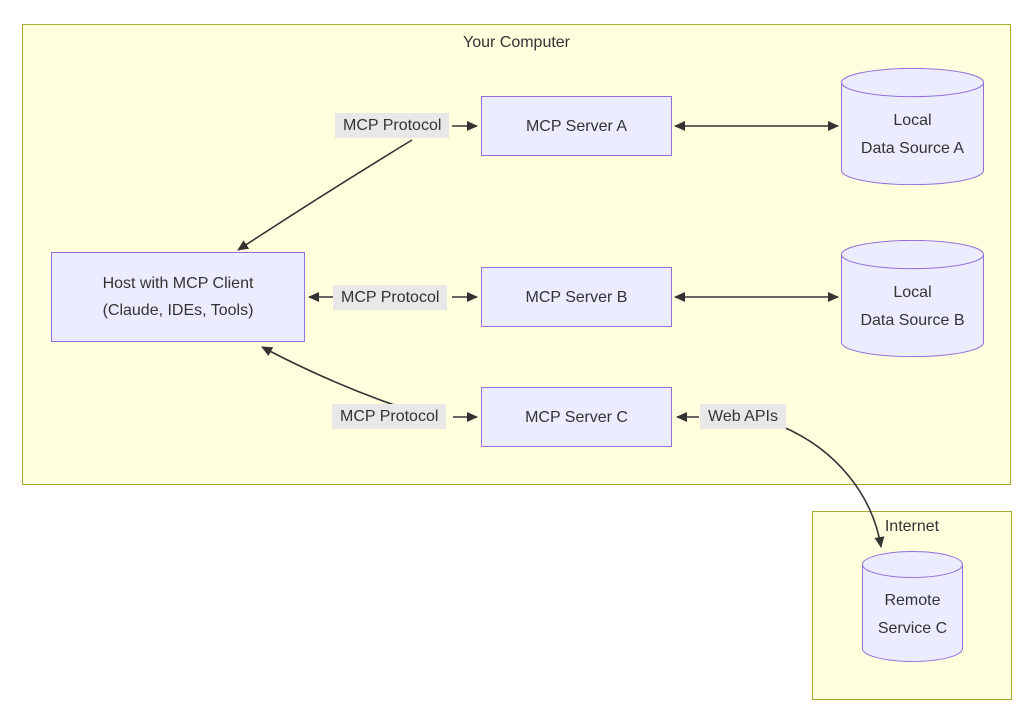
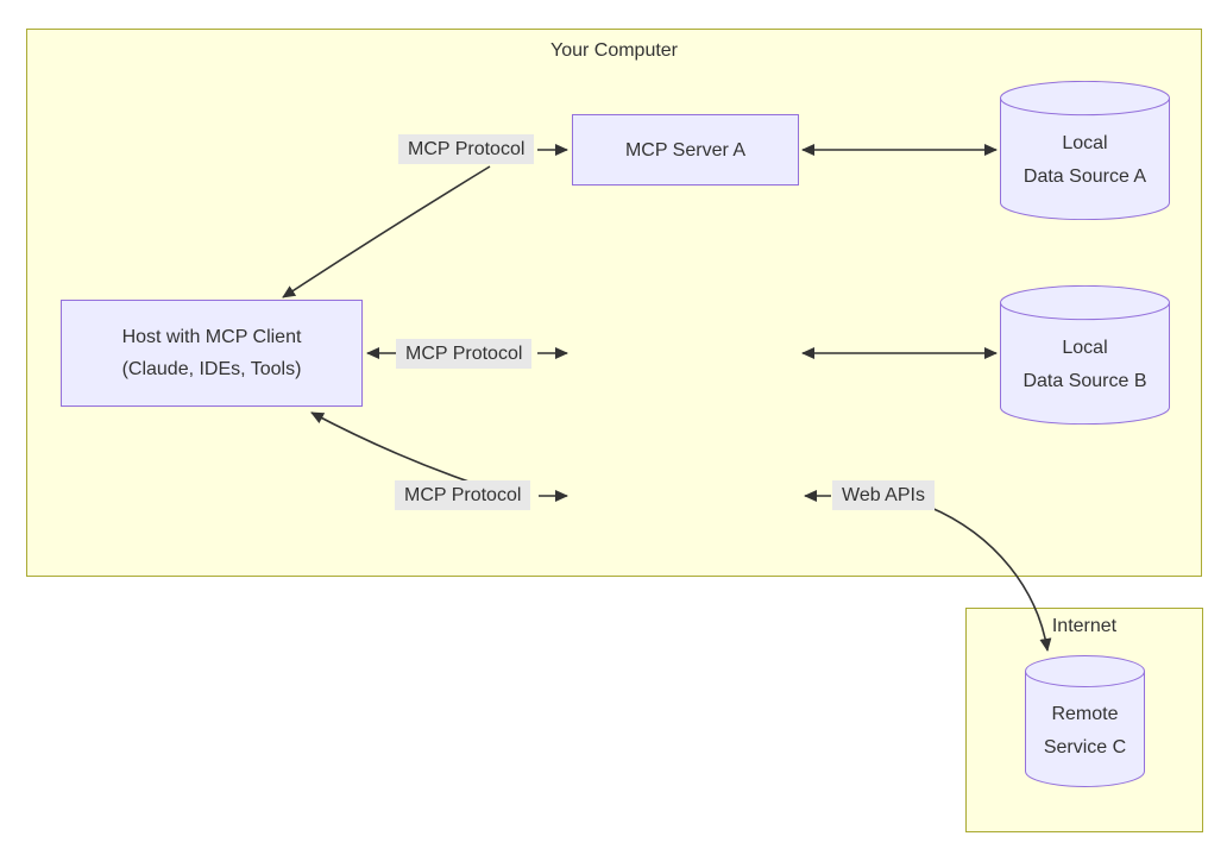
  Your Computer
  Internet
  Host with MCP Client
  (Claude, IDEs, Tools)
  MCP Server A
- MCP Server B
- MCP Server C
  Local
  Data Source A
  Local
  Data Source B
  Remote
  Service C
  MCP Protocol
  MCP Protocol
  MCP Protocol
  Web APIs
